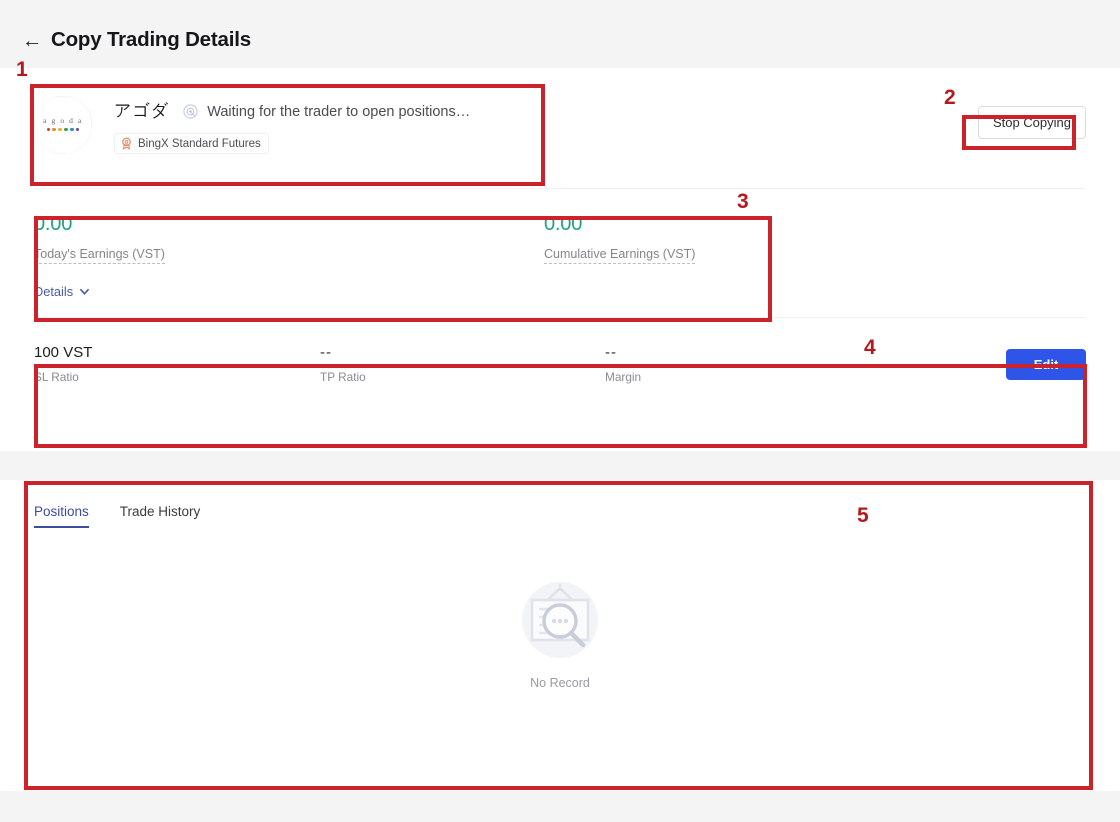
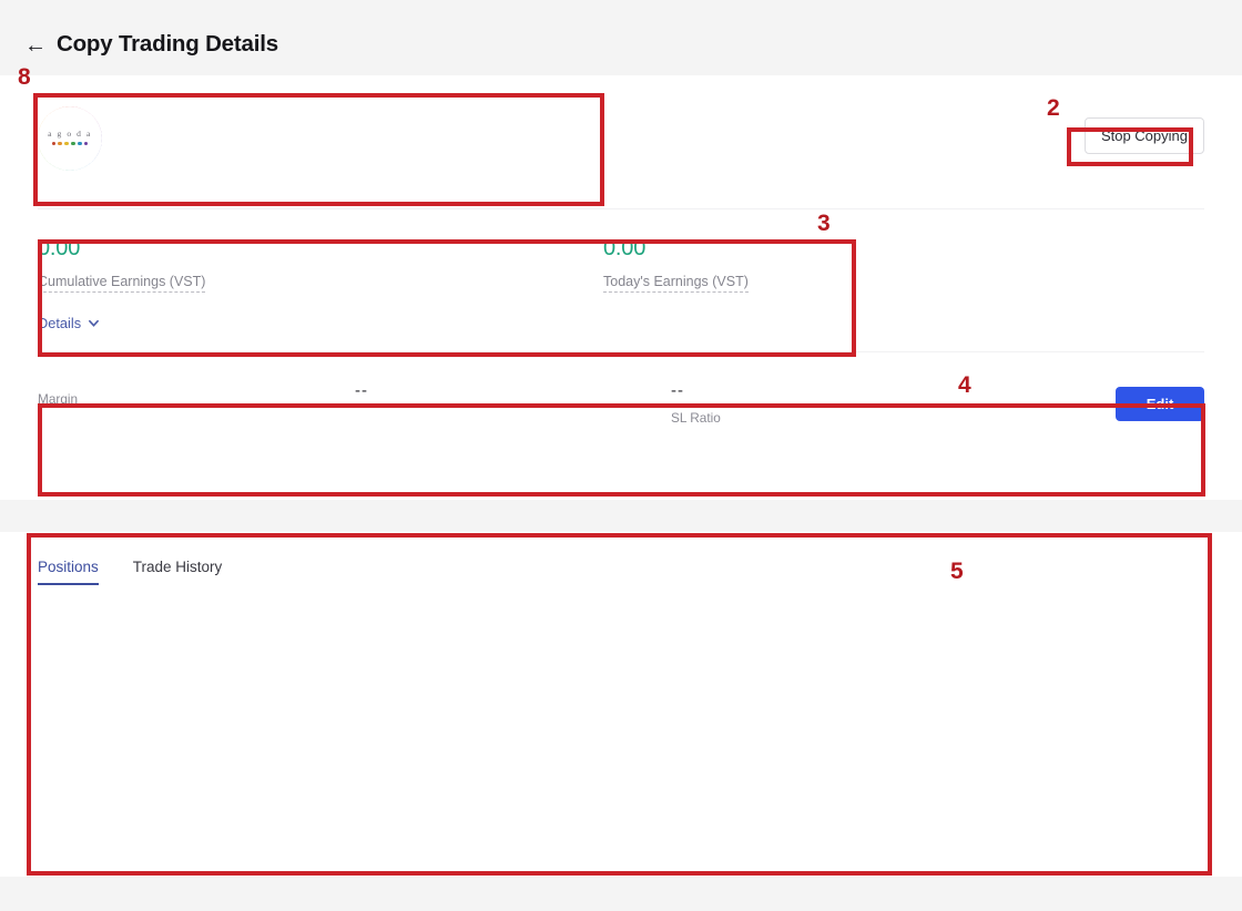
  ←
  Copy Trading Details
  a g o d a
- アゴダ
- Waiting for the trader to open positions…
- BingX Standard Futures
  Stop Copying
  0.00
- Today's Earnings (VST)
+ Cumulative Earnings (VST)
  0.00
- Cumulative Earnings (VST)
+ Today's Earnings (VST)
  Details
- 100 VST
- SL Ratio
+ Margin
  --
- TP Ratio
  --
- Margin
+ SL Ratio
  Edit
  Positions
  Trade History
- No Record
- 1
+ 8
  2
  3
  4
  5
